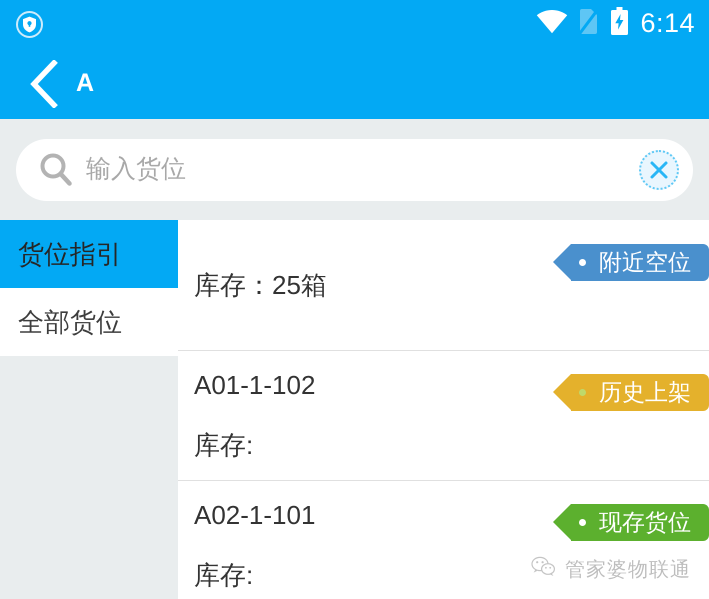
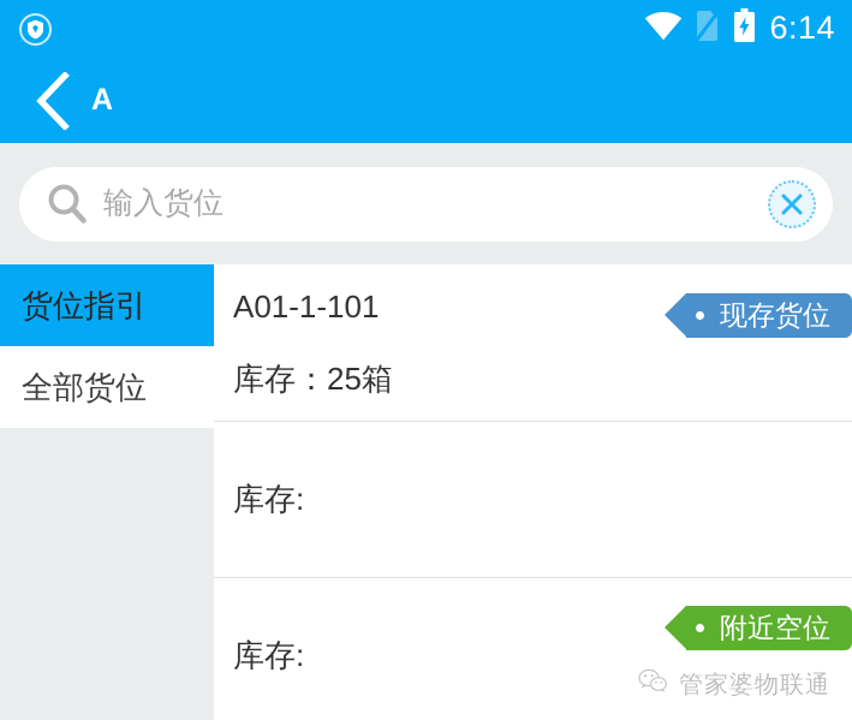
  6:14
  A
  输入货位
  货位指引
  全部货位
+ A01-1-101
  库存：25箱
- 附近空位
+ 现存货位
- A01-1-102
  库存:
- 历史上架
- A02-1-101
  库存:
- 现存货位
+ 附近空位
  管家婆物联通
